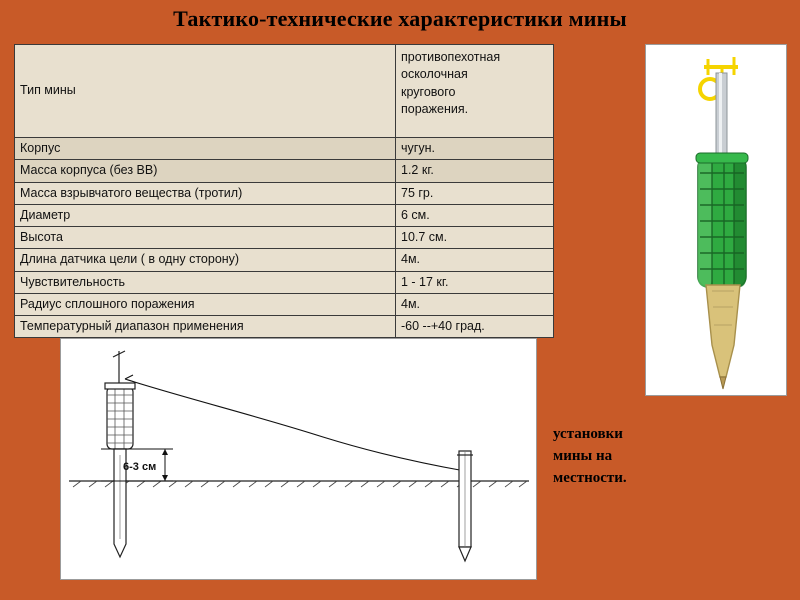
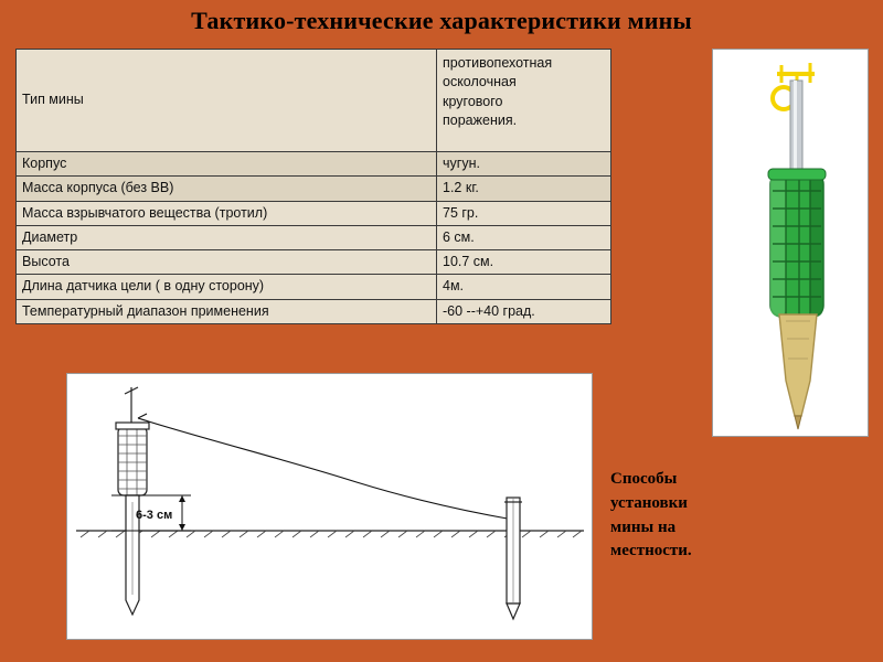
  Тактико-технические характеристики мины
  Тип мины	противопехотная осколочная кругового поражения.
  Корпус	чугун.
  Масса корпуса (без ВВ)	1.2 кг.
  Масса взрывчатого вещества (тротил)	75 гр.
  Диаметр	6 см.
  Высота	10.7 см.
  Длина датчика цели ( в одну сторону)	4м.
- Чувствительность	1 - 17 кг.
- Радиус сплошного поражения	4м.
  Температурный диапазон применения	-60 --+40 град.
  6-3 см
+ Способы
  установки
  мины на
  местности.
